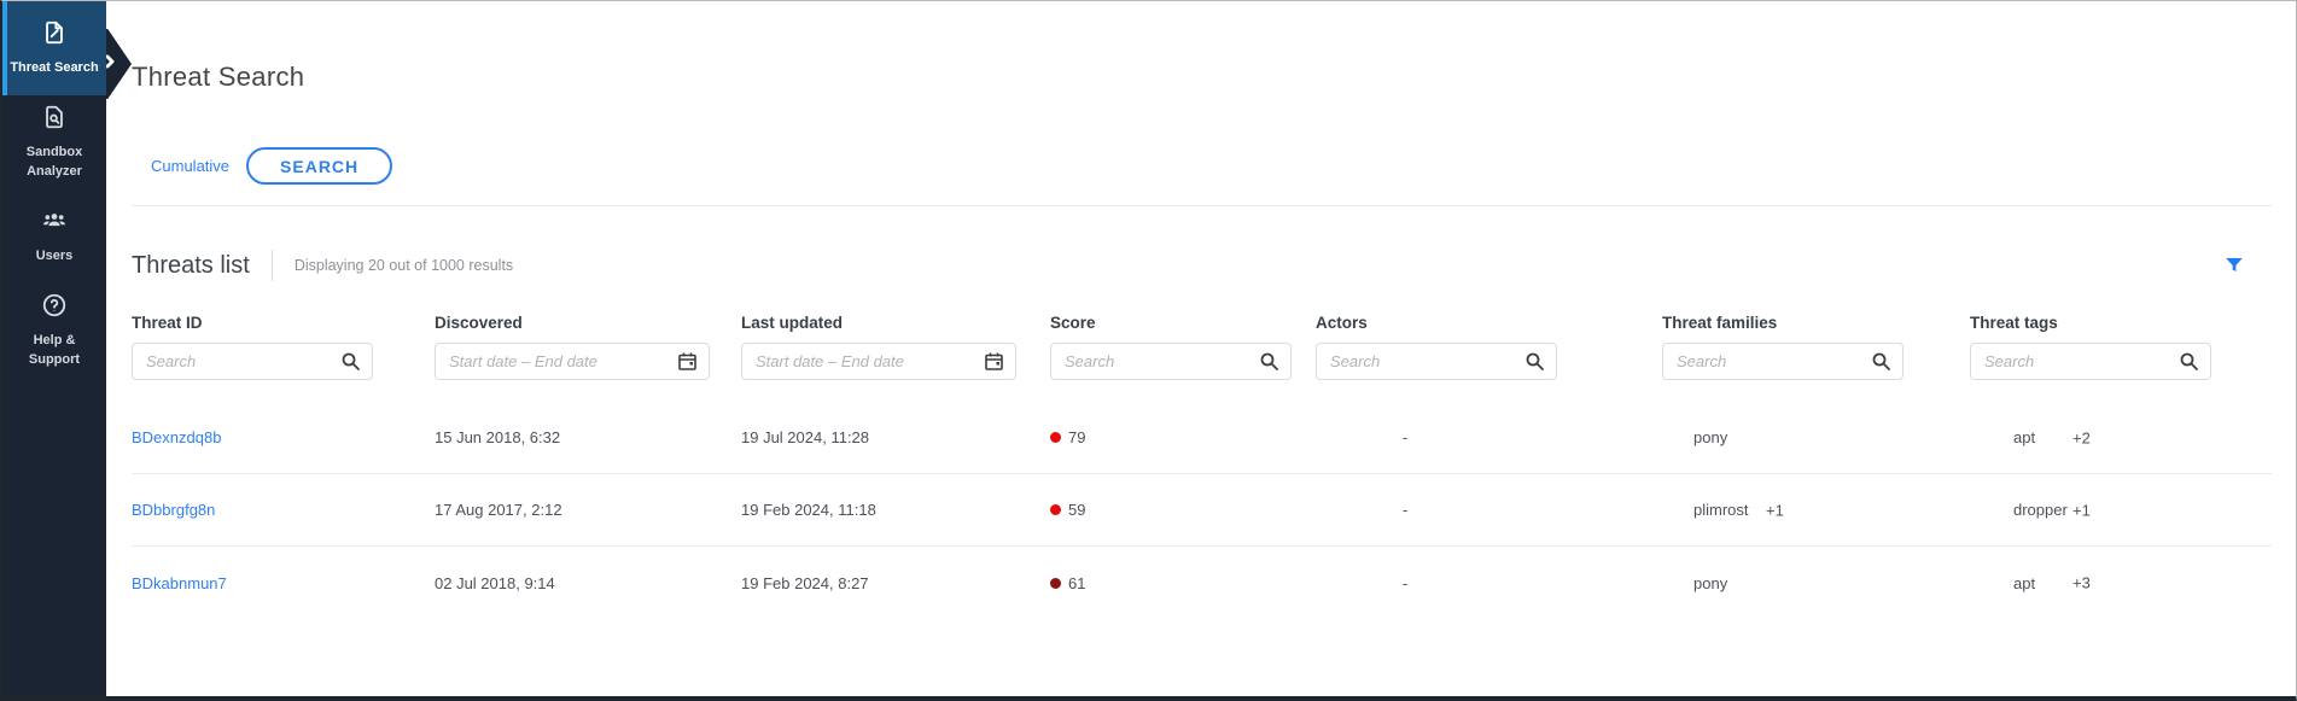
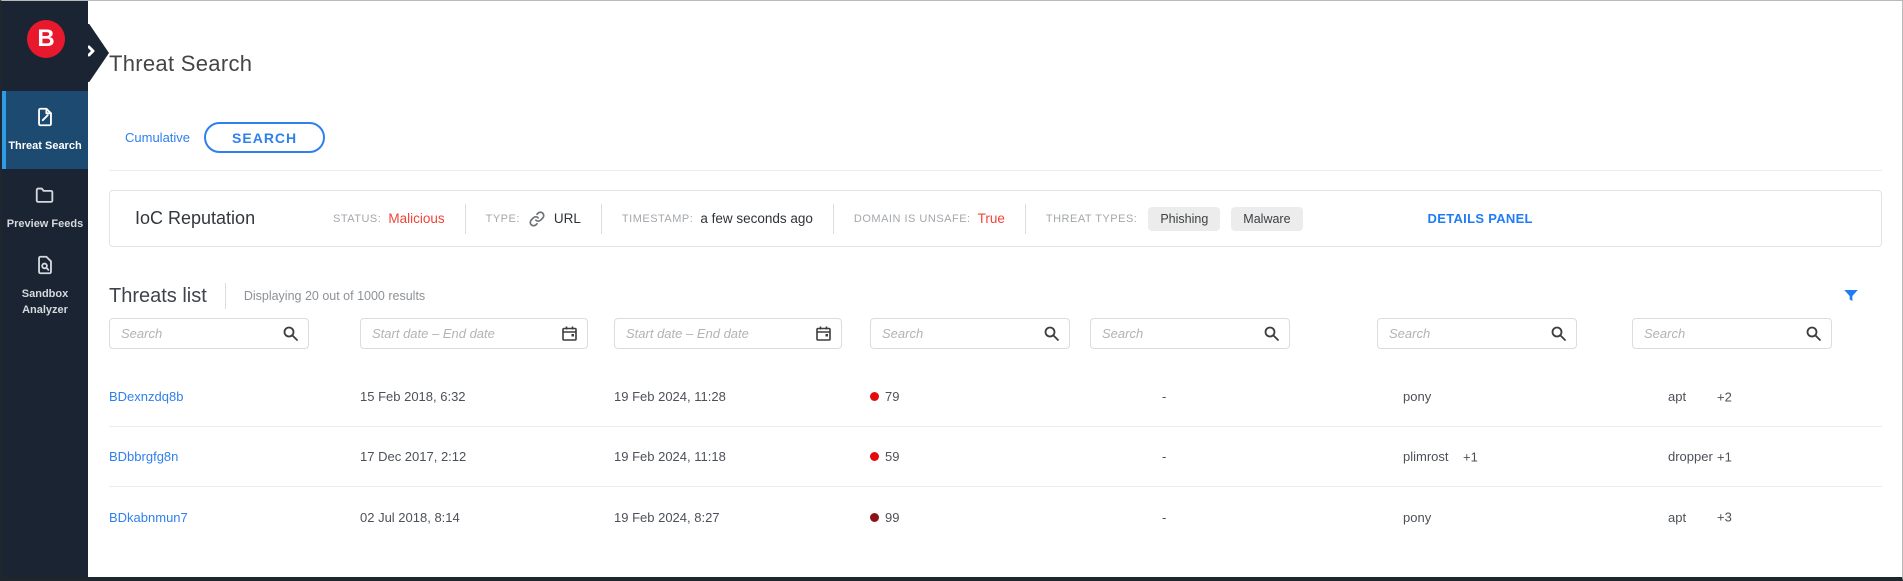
+ B
  Threat Search
+ Preview Feeds
  Sandbox Analyzer
- Users
- Help & Support
  Threat Search
  Cumulative
  SEARCH
+ IoC Reputation
+ STATUS:
+ Malicious
+ TYPE:
+ URL
+ TIMESTAMP:
+ a few seconds ago
+ DOMAIN IS UNSAFE:
+ True
+ THREAT TYPES:
+ Phishing
+ Malware
+ DETAILS PANEL
  Threats list
  Displaying 20 out of 1000 results
- Threat ID
- Discovered
- Last updated
- Score
- Actors
- Threat families
- Threat tags
  Search
  Start date – End date
  Start date – End date
  Search
  Search
  Search
  Search
  BDexnzdq8b
- 15 Jun 2018, 6:32
+ 15 Feb 2018, 6:32
- 19 Jul 2024, 11:28
+ 19 Feb 2024, 11:28
  79
  -
  pony
  apt
  +2
  BDbbrgfg8n
- 17 Aug 2017, 2:12
+ 17 Dec 2017, 2:12
  19 Feb 2024, 11:18
  59
  -
  plimrost
  +1
  dropper
  +1
  BDkabnmun7
- 02 Jul 2018, 9:14
+ 02 Jul 2018, 8:14
  19 Feb 2024, 8:27
- 61
+ 99
  -
  pony
  apt
  +3
